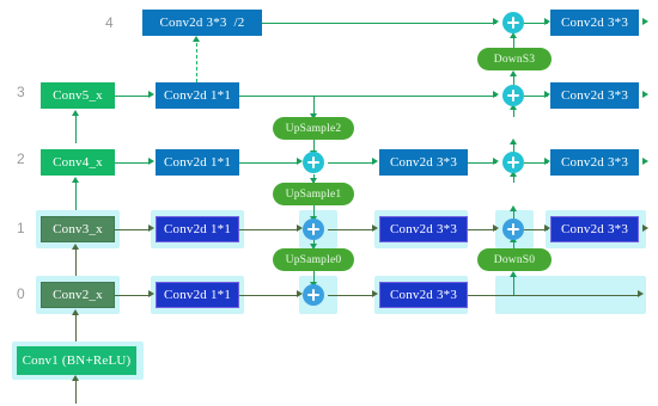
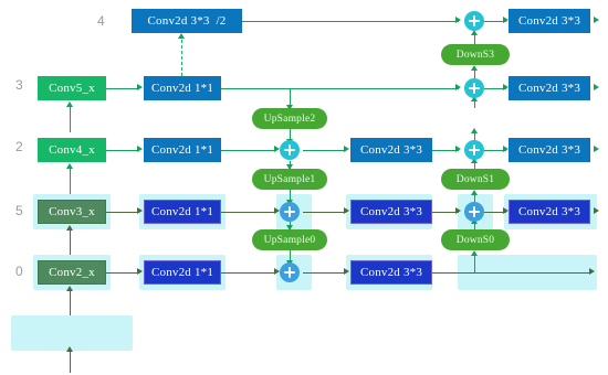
  4
  3
  2
- 1
+ 5
  0
- Conv1 (BN+ReLU)
  Conv2_x
  Conv3_x
  Conv4_x
  Conv5_x
  Conv2d 1*1
  Conv2d 1*1
  Conv2d 1*1
  Conv2d 1*1
  Conv2d 3*3 /2
  UpSample2
  UpSample1
  UpSample0
  Conv2d 3*3
  Conv2d 3*3
  Conv2d 3*3
  DownS0
+ DownS1
  DownS3
  Conv2d 3*3
  Conv2d 3*3
  Conv2d 3*3
  Conv2d 3*3
